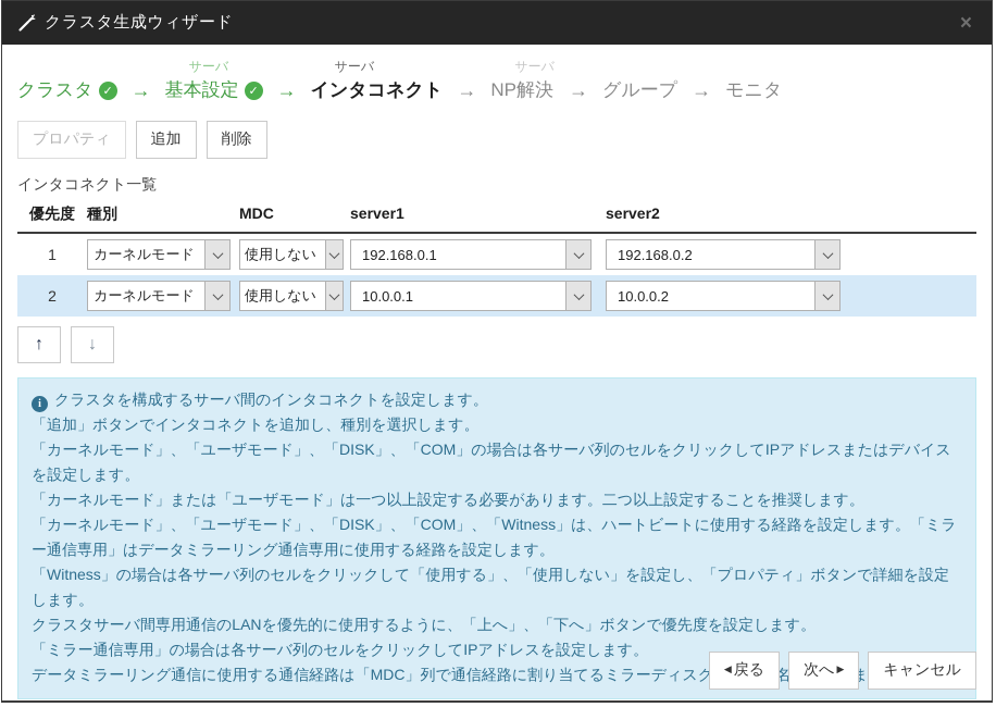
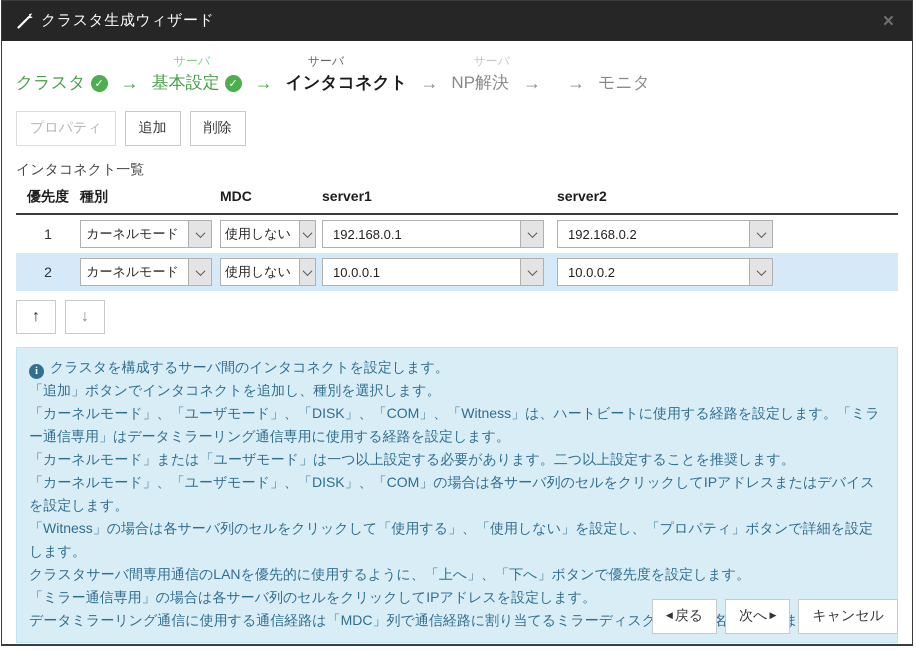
  クラスタ生成ウィザード
  ×
  クラスタ
  ✓
  →
  サーバ
  基本設定
  ✓
  →
  サーバ
  インタコネクト
  →
  サーバ
  NP解決
  →
- グループ
  →
  モニタ
  プロパティ
  追加
  削除
  インタコネクト一覧
  優先度
  種別
  MDC
  server1
  server2
  1
  カーネルモード
  使用しない
  192.168.0.1
  192.168.0.2
  2
  カーネルモード
  使用しない
  10.0.0.1
  10.0.0.2
  ↑
  ↓
  i クラスタを構成するサーバ間のインタコネクトを設定します。
  「追加」ボタンでインタコネクトを追加し、種別を選択します。
- 「カーネルモード」、「ユーザモード」、「DISK」、「COM」の場合は各サーバ列のセルをクリックしてIPアドレスまたはデバイスを設定します。
+ 「カーネルモード」、「ユーザモード」、「DISK」、「COM」、「Witness」は、ハートビートに使用する経路を設定します。「ミラー通信専用」はデータミラーリング通信専用に使用する経路を設定します。
  「カーネルモード」または「ユーザモード」は一つ以上設定する必要があります。二つ以上設定することを推奨します。
- 「カーネルモード」、「ユーザモード」、「DISK」、「COM」、「Witness」は、ハートビートに使用する経路を設定します。「ミラー通信専用」はデータミラーリング通信専用に使用する経路を設定します。
+ 「カーネルモード」、「ユーザモード」、「DISK」、「COM」の場合は各サーバ列のセルをクリックしてIPアドレスまたはデバイスを設定します。
  「Witness」の場合は各サーバ列のセルをクリックして「使用する」、「使用しない」を設定し、「プロパティ」ボタンで詳細を設定します。
  クラスタサーバ間専用通信のLANを優先的に使用するように、「上へ」、「下へ」ボタンで優先度を設定します。
  「ミラー通信専用」の場合は各サーバ列のセルをクリックしてIPアドレスを設定します。
  データミラーリング通信に使用する通信経路は「MDC」列で通信経路に割り当てるミラーディスク名ま
  ◀
  戻る
  次へ
  ▶
  キャンセル
